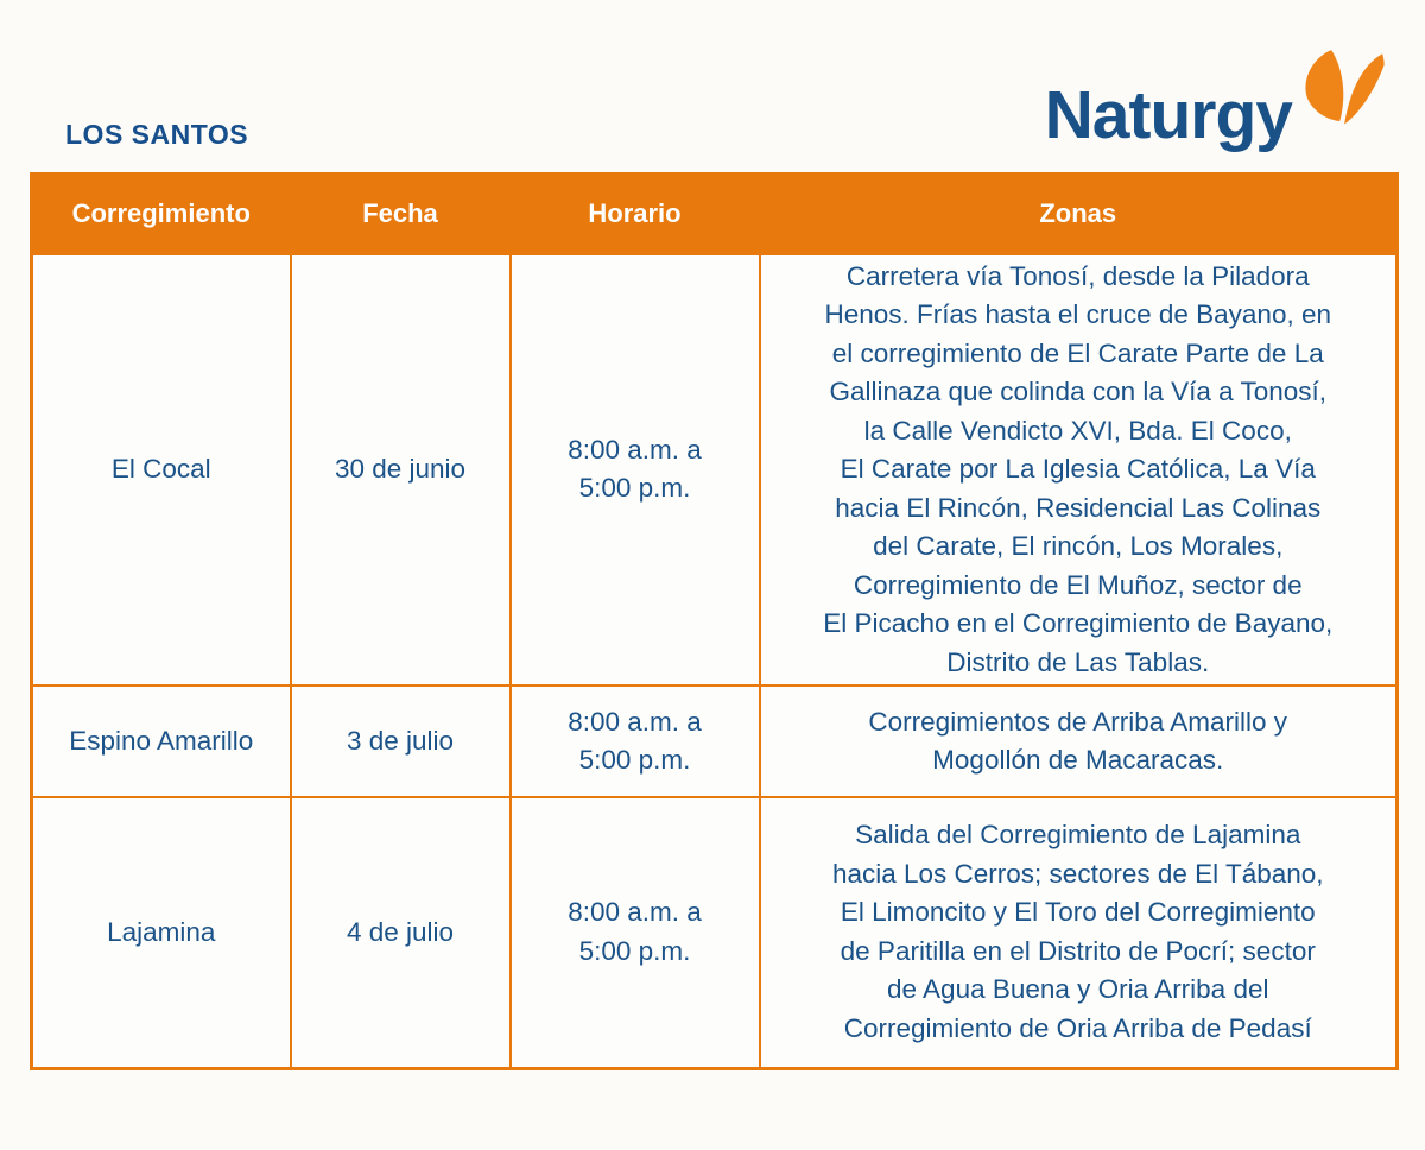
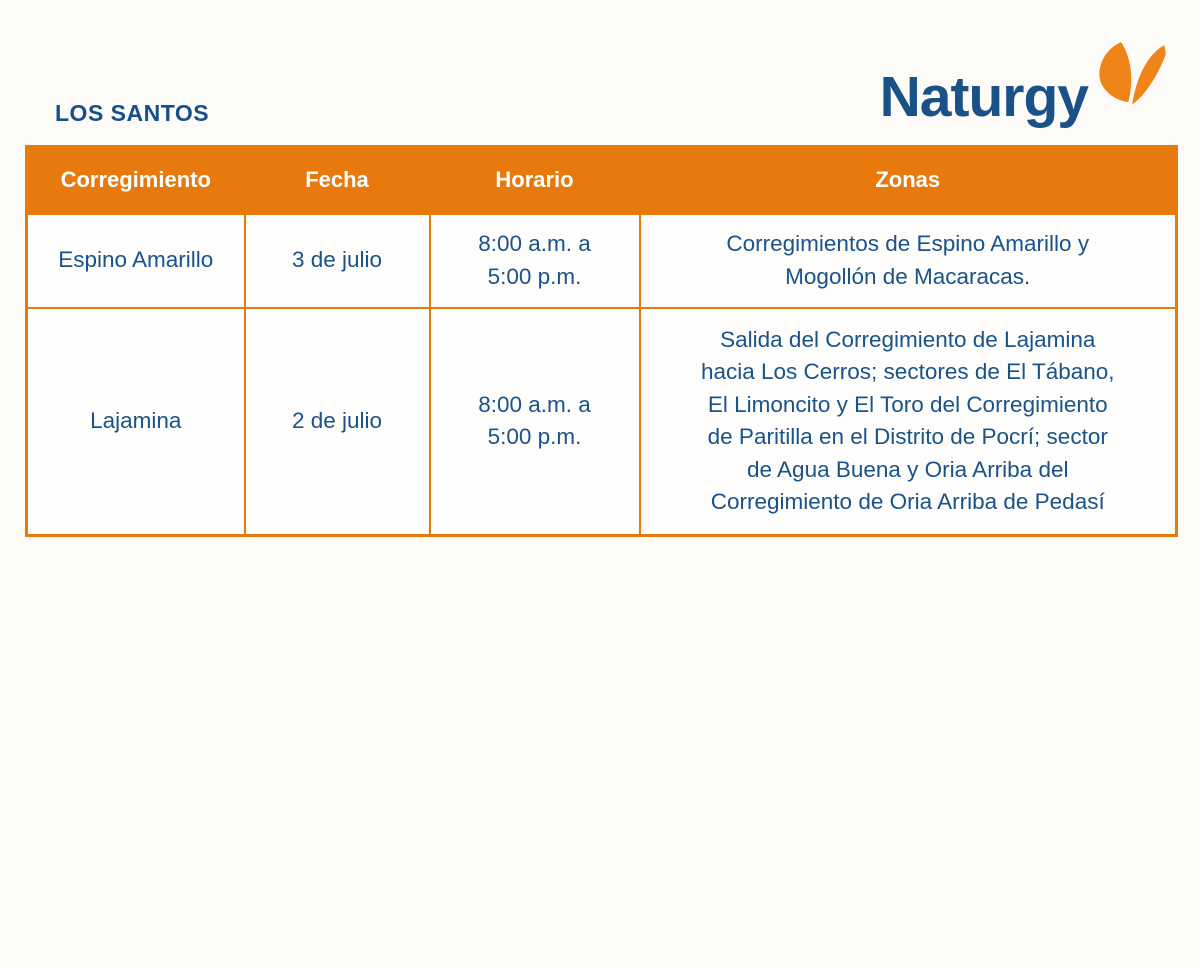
  LOS SANTOS
  Naturgy
  Corregimiento	Fecha	Horario	Zonas
- El Cocal	30 de junio	8:00 a.m. a 5:00 p.m.	Carretera vía Tonosí, desde la Piladora Henos. Frías hasta el cruce de Bayano, en el corregimiento de El Carate Parte de La Gallinaza que colinda con la Vía a Tonosí, la Calle Vendicto XVI, Bda. El Coco, El Carate por La Iglesia Católica, La Vía hacia El Rincón, Residencial Las Colinas del Carate, El rincón, Los Morales, Corregimiento de El Muñoz, sector de El Picacho en el Corregimiento de Bayano, Distrito de Las Tablas.
- Espino Amarillo	3 de julio	8:00 a.m. a 5:00 p.m.	Corregimientos de Arriba Amarillo y Mogollón de Macaracas.
+ Espino Amarillo	3 de julio	8:00 a.m. a 5:00 p.m.	Corregimientos de Espino Amarillo y Mogollón de Macaracas.
- Lajamina	4 de julio	8:00 a.m. a 5:00 p.m.	Salida del Corregimiento de Lajamina hacia Los Cerros; sectores de El Tábano, El Limoncito y El Toro del Corregimiento de Paritilla en el Distrito de Pocrí; sector de Agua Buena y Oria Arriba del Corregimiento de Oria Arriba de Pedasí
+ Lajamina	2 de julio	8:00 a.m. a 5:00 p.m.	Salida del Corregimiento de Lajamina hacia Los Cerros; sectores de El Tábano, El Limoncito y El Toro del Corregimiento de Paritilla en el Distrito de Pocrí; sector de Agua Buena y Oria Arriba del Corregimiento de Oria Arriba de Pedasí
